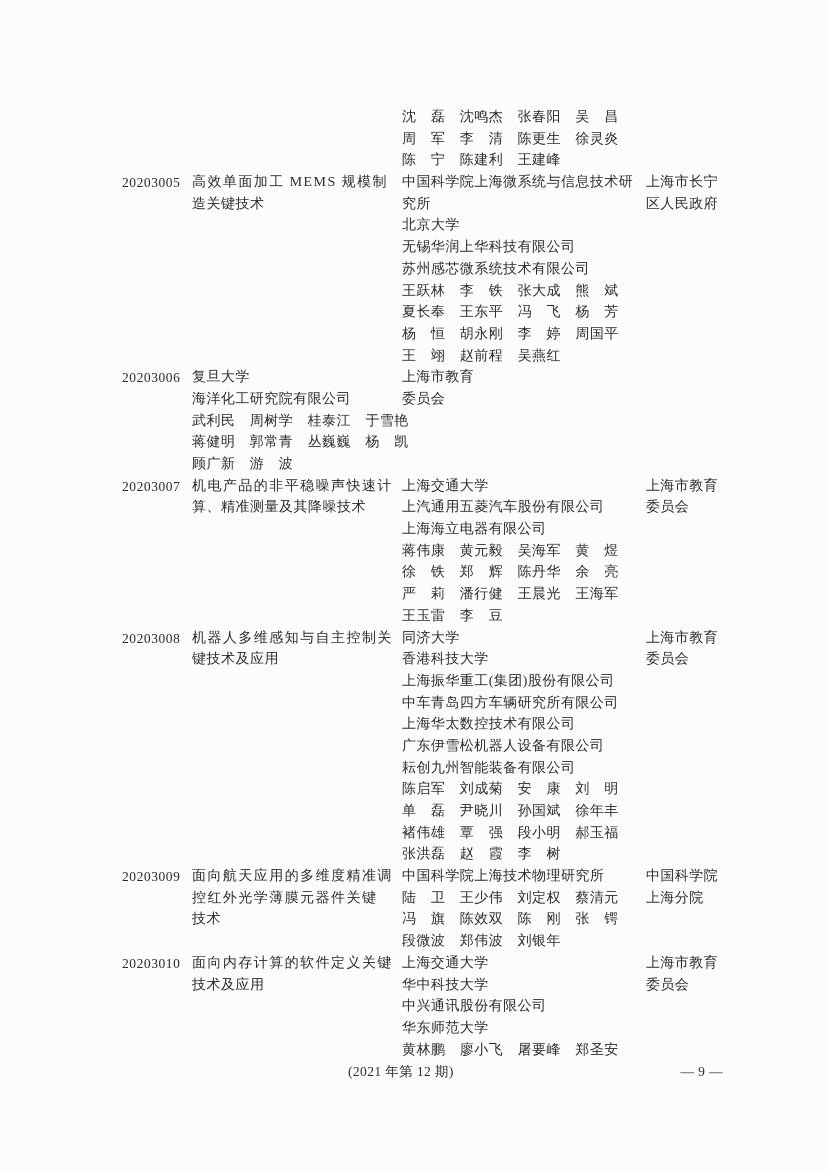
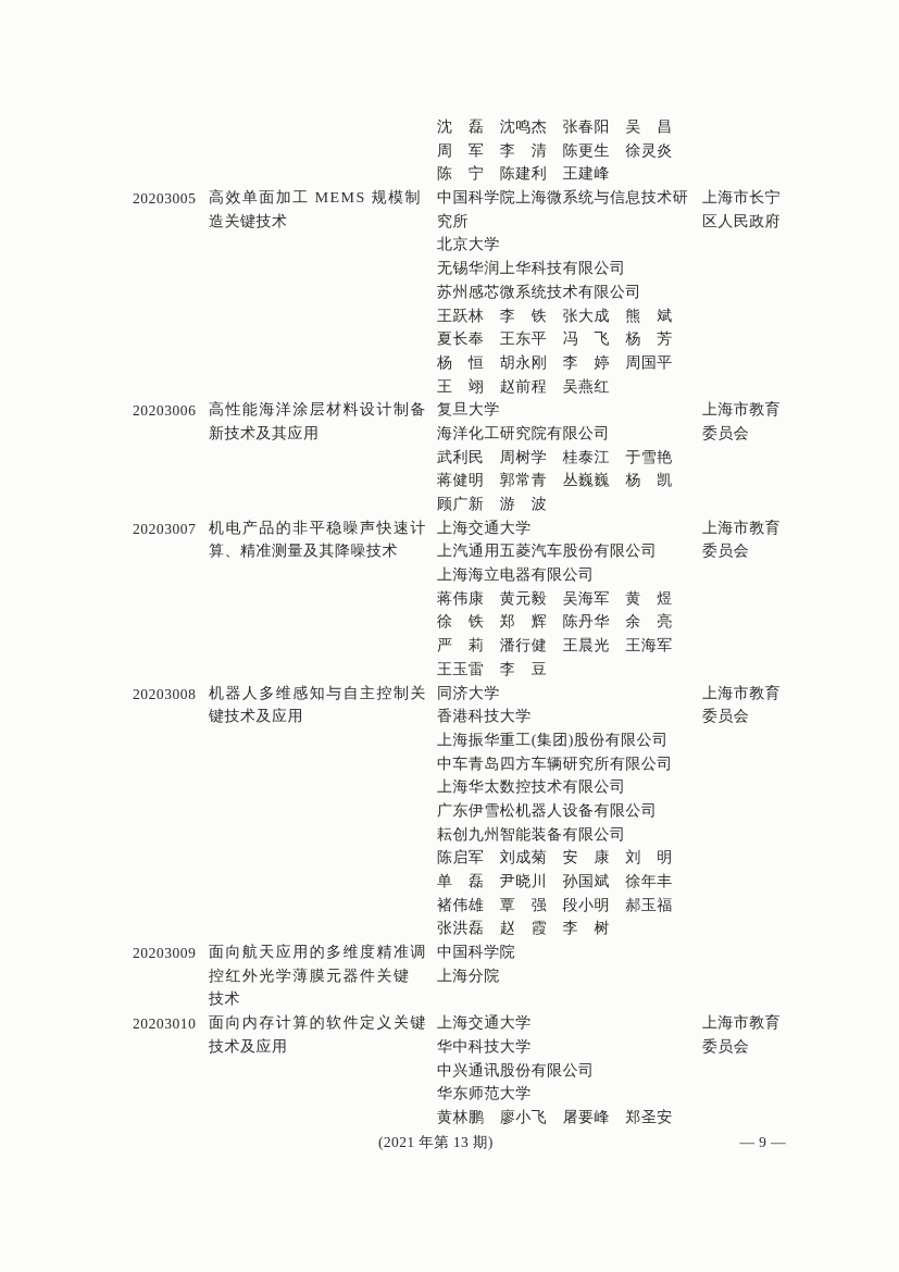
  沈 磊 沈鸣杰 张春阳 吴 昌
  周 军 李 清 陈更生 徐灵炎
  陈 宁 陈建利 王建峰
  20203005
  高效单面加工 MEMS 规模制
  造关键技术
  中国科学院上海微系统与信息技术研
  究所
  北京大学
  无锡华润上华科技有限公司
  苏州感芯微系统技术有限公司
  王跃林 李 铁 张大成 熊 斌
  夏长奉 王东平 冯 飞 杨 芳
  杨 恒 胡永刚 李 婷 周国平
  王 翊 赵前程 吴燕红
  上海市长宁
  区人民政府
  20203006
+ 高性能海洋涂层材料设计制备
+ 新技术及其应用
  复旦大学
  海洋化工研究院有限公司
  武利民 周树学 桂泰江 于雪艳
  蒋健明 郭常青 丛巍巍 杨 凯
  顾广新 游 波
  上海市教育
  委员会
  20203007
  机电产品的非平稳噪声快速计
  算、精准测量及其降噪技术
  上海交通大学
  上汽通用五菱汽车股份有限公司
  上海海立电器有限公司
  蒋伟康 黄元毅 吴海军 黄 煜
  徐 铁 郑 辉 陈丹华 余 亮
  严 莉 潘行健 王晨光 王海军
  王玉雷 李 豆
  上海市教育
  委员会
  20203008
  机器人多维感知与自主控制关
  键技术及应用
  同济大学
  香港科技大学
  上海振华重工(集团)股份有限公司
  中车青岛四方车辆研究所有限公司
  上海华太数控技术有限公司
  广东伊雪松机器人设备有限公司
  耘创九州智能装备有限公司
  陈启军 刘成菊 安 康 刘 明
  单 磊 尹晓川 孙国斌 徐年丰
  褚伟雄 覃 强 段小明 郝玉福
  张洪磊 赵 霞 李 树
  上海市教育
  委员会
  20203009
  面向航天应用的多维度精准调
  控红外光学薄膜元器件关键
  技术
- 中国科学院上海技术物理研究所
- 陆 卫 王少伟 刘定权 蔡清元
- 冯 旗 陈效双 陈 刚 张 锷
- 段微波 郑伟波 刘银年
  中国科学院
  上海分院
  20203010
  面向内存计算的软件定义关键
  技术及应用
  上海交通大学
  华中科技大学
  中兴通讯股份有限公司
  华东师范大学
  黄林鹏 廖小飞 屠要峰 郑圣安
  上海市教育
  委员会
- (2021 年第 12 期)
+ (2021 年第 13 期)
  — 9 —
